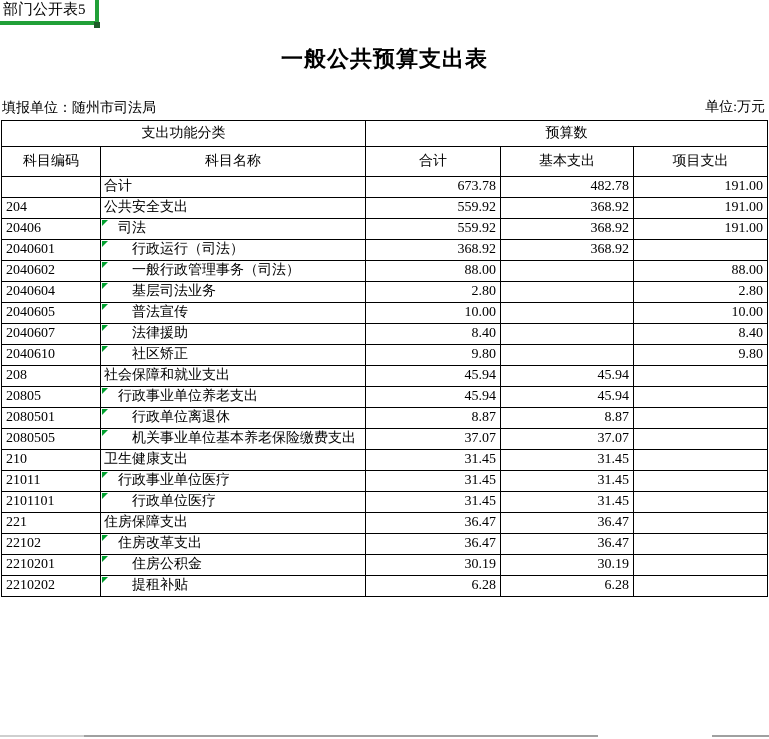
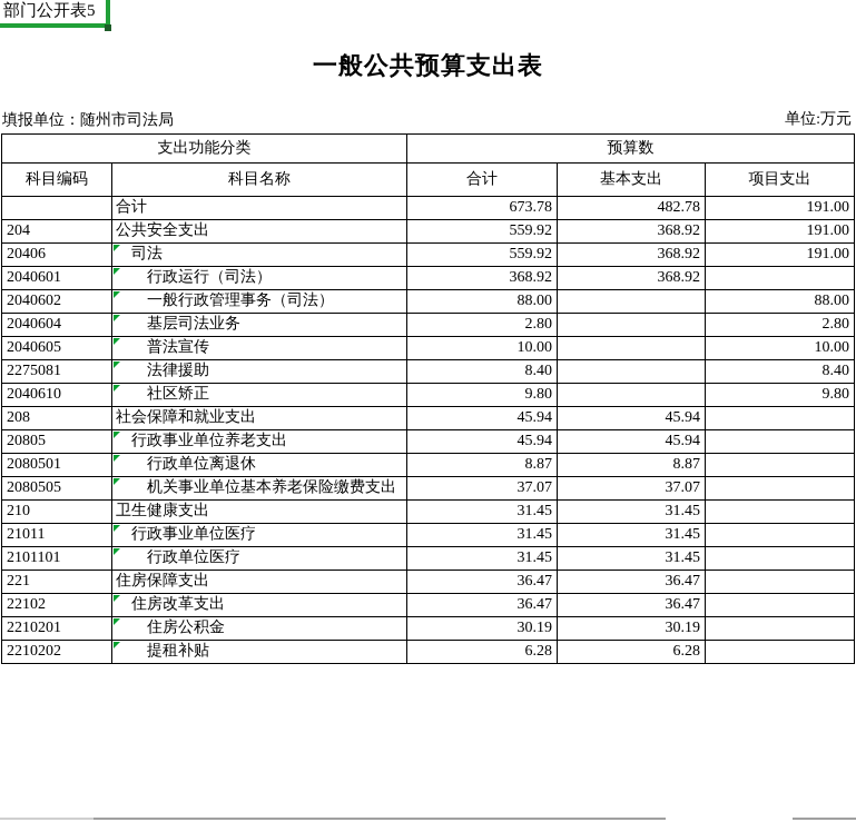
  部门公开表5
  一般公共预算支出表
  填报单位：随州市司法局
  单位:万元
  支出功能分类	预算数
  科目编码	科目名称	合计	基本支出	项目支出
  	合计	673.78	482.78	191.00
  204	公共安全支出	559.92	368.92	191.00
  20406	司法	559.92	368.92	191.00
  2040601	行政运行（司法）	368.92	368.92
  2040602	一般行政管理事务（司法）	88.00		88.00
  2040604	基层司法业务	2.80		2.80
  2040605	普法宣传	10.00		10.00
- 2040607	法律援助	8.40		8.40
+ 2275081	法律援助	8.40		8.40
  2040610	社区矫正	9.80		9.80
  208	社会保障和就业支出	45.94	45.94
  20805	行政事业单位养老支出	45.94	45.94
  2080501	行政单位离退休	8.87	8.87
  2080505	机关事业单位基本养老保险缴费支出	37.07	37.07
  210	卫生健康支出	31.45	31.45
  21011	行政事业单位医疗	31.45	31.45
  2101101	行政单位医疗	31.45	31.45
  221	住房保障支出	36.47	36.47
  22102	住房改革支出	36.47	36.47
  2210201	住房公积金	30.19	30.19
  2210202	提租补贴	6.28	6.28
